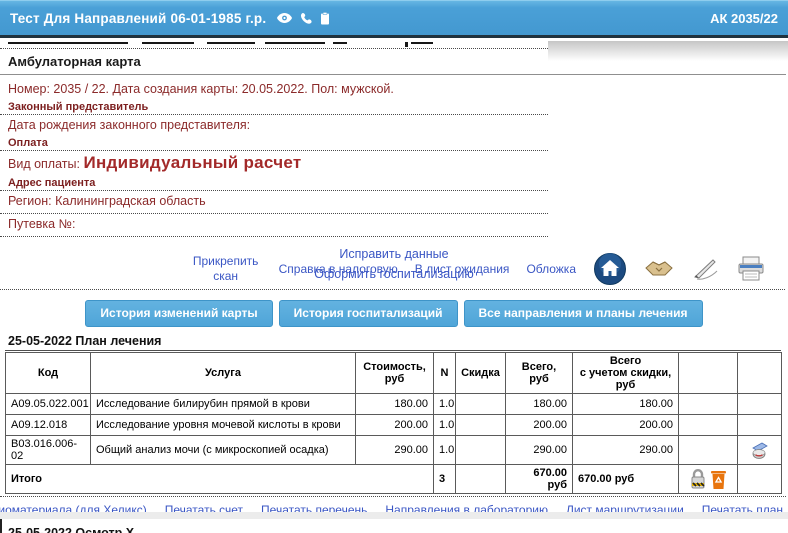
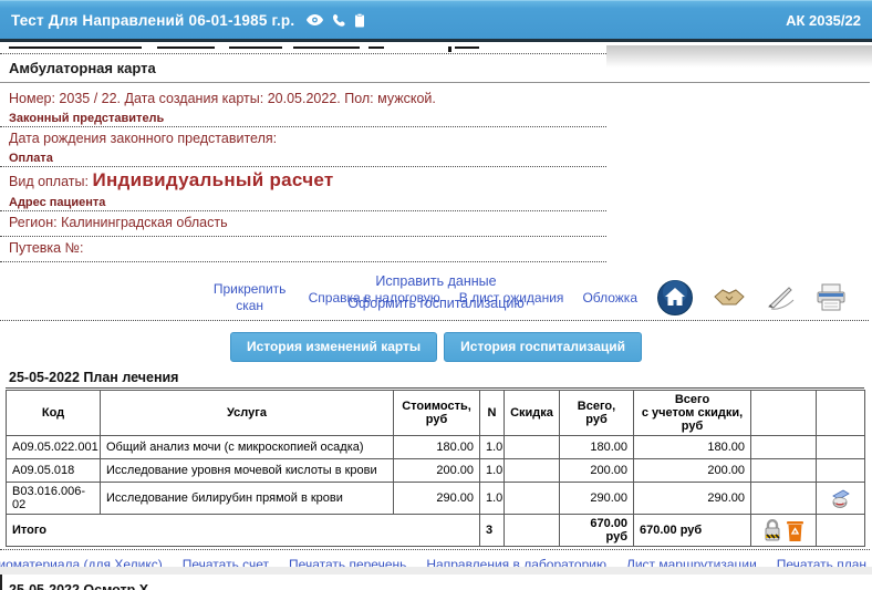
  Тест Для Направлений 06-01-1985 г.р.
  АК 2035/22
  Амбулаторная карта
  Номер: 2035 / 22. Дата создания карты: 20.05.2022. Пол: мужской.
  Законный представитель
  Дата рождения законного представителя:
  Оплата
  Вид оплаты: Индивидуальный расчет
  Адрес пациента
  Регион: Калининградская область
  Путевка №:
  Исправить данные
  Оформить госпитализацию
  Прикрепить скан
  Справка в налоговую
  В лист ожидания
  Обложка
  История изменений карты
  История госпитализаций
- Все направления и планы лечения
  25-05-2022 План лечения
  Код	Услуга	Стоимость, руб	N	Скидка	Всего, руб	Всего с учетом скидки, руб
- A09.05.022.001	Исследование билирубин прямой в крови	180.00	1.0		180.00	180.00
+ A09.05.022.001	Общий анализ мочи (с микроскопией осадка)	180.00	1.0		180.00	180.00
- A09.12.018	Исследование уровня мочевой кислоты в крови	200.00	1.0		200.00	200.00
+ A09.05.018	Исследование уровня мочевой кислоты в крови	200.00	1.0		200.00	200.00
- B03.016.006-02	Общий анализ мочи (с микроскопией осадка)	290.00	1.0		290.00	290.00
+ B03.016.006-02	Исследование билирубин прямой в крови	290.00	1.0		290.00	290.00
  Итого	3		670.00 руб	670.00 руб
  иоматериала (для Хеликс)
  Печатать счет
  Печатать перечень
  Направления в лабораторию
  Лист маршрутизации
  Печатать план
